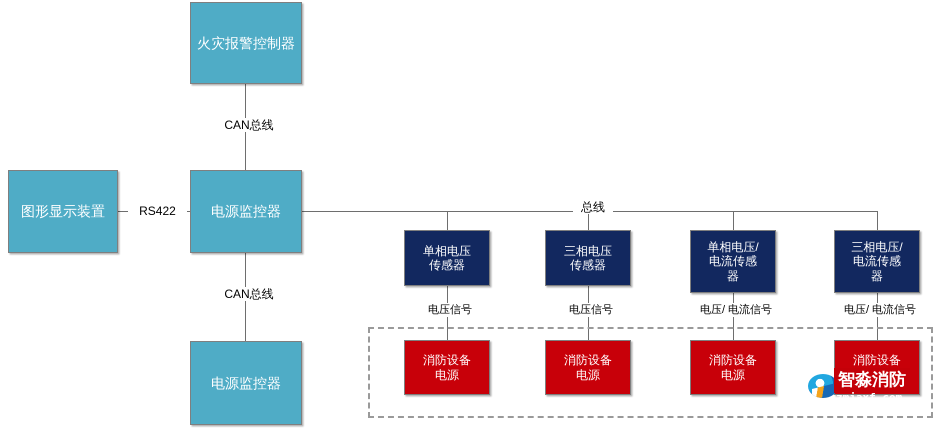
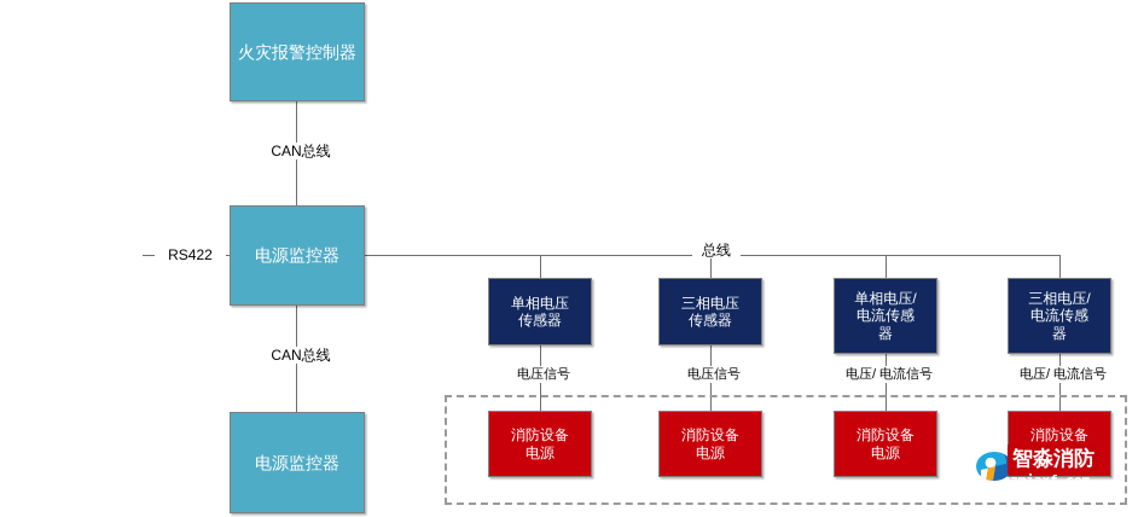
  火灾报警控制器
- 图形显示装置
  电源监控器
  电源监控器
  单相电压
  传感器
  三相电压
  传感器
  单相电压/
  电流传感
  器
  三相电压/
  电流传感
  器
  消防设备
  电源
  消防设备
  电源
  消防设备
  电源
  消防设备
  CAN总线
  CAN总线
  RS422
  总线
  电压信号
  电压信号
  电压/ 电流信号
  电压/ 电流信号
  智淼消防
  zmjaxf.com
